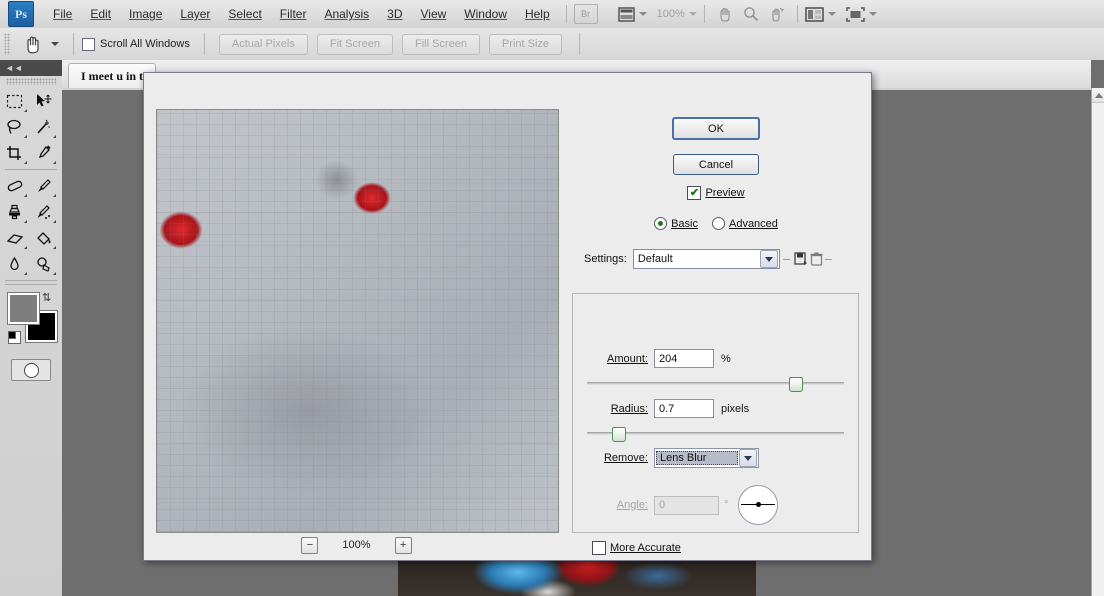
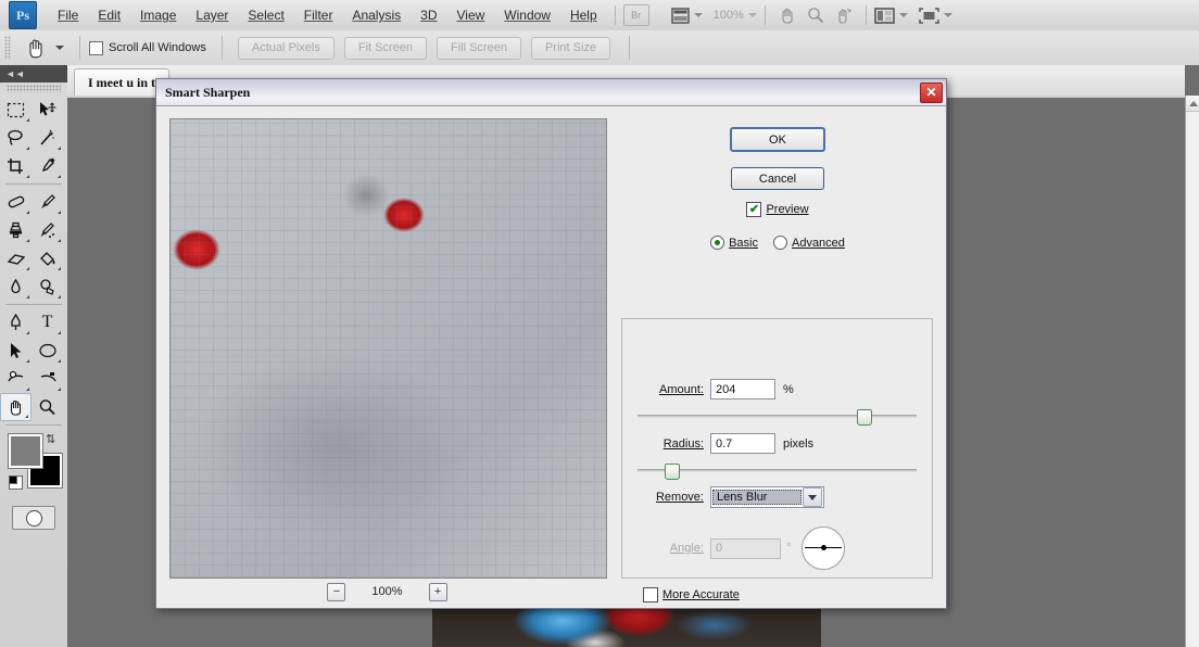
  Ps
  File
  Edit
  Image
  Layer
  Select
  Filter
  Analysis
  3D
  View
  Window
  Help
  Br
  100%
  Scroll All Windows
  Actual Pixels
  Fit Screen
  Fill Screen
  Print Size
  ◄◄
+ T
  ⇅
  I meet u in t
+ Smart Sharpen
+ ✕
  −
  100%
  +
  OK
  Cancel
  ✔
  Preview
  Basic
  Advanced
- Settings:
- Default
  Amount:
  204
  %
  Radius:
  0.7
  pixels
  Remove:
  Lens Blur
  Angle:
  0
  °
  More Accurate
